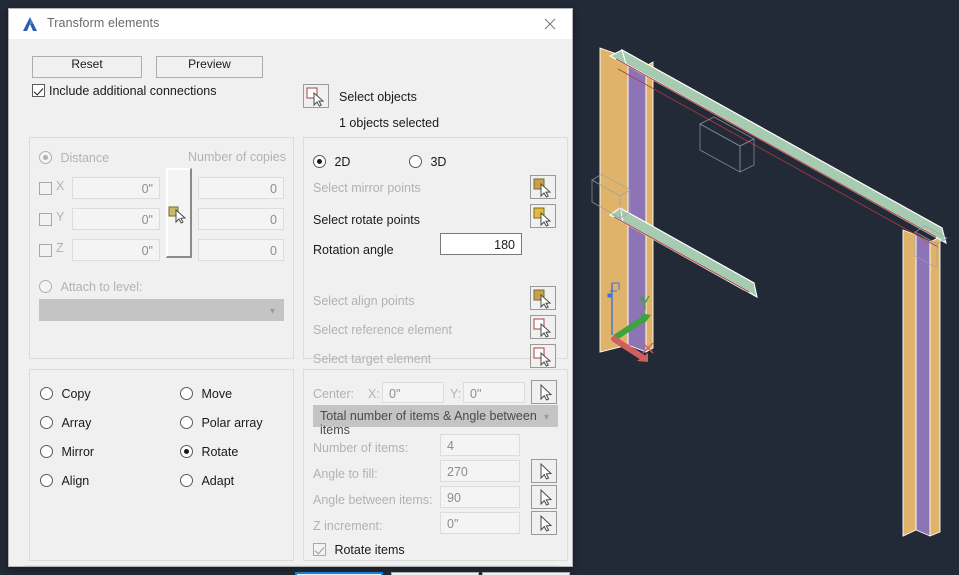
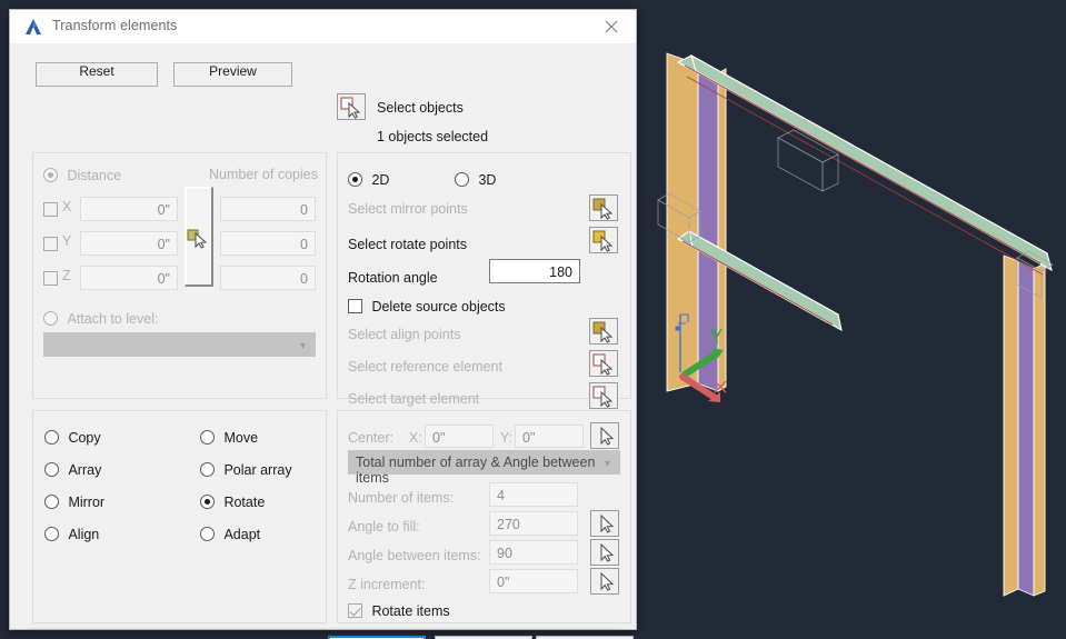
  Y
  Transform elements
  Reset
  Preview
- Include additional connections
  Select objects
  1 objects selected
  Distance
  Number of copies
  X
  0"
  0
  Y
  0"
  0
  Z
  0"
  0
  Attach to level:
  ▾
  2D
  3D
  Select mirror points
  Select rotate points
  Rotation angle
  180
+ Delete source objects
  Select align points
  Select reference element
  Select target element
  Copy
  Array
  Mirror
  Align
  Move
  Polar array
  Rotate
  Adapt
  Center:
  X:
  0"
  Y:
  0"
- Total number of items & Angle between items
+ Total number of array & Angle between items
  ▾
  Number of items:
  4
  Angle to fill:
  270
  Angle between items:
  90
  Z increment:
  0"
  Rotate items
